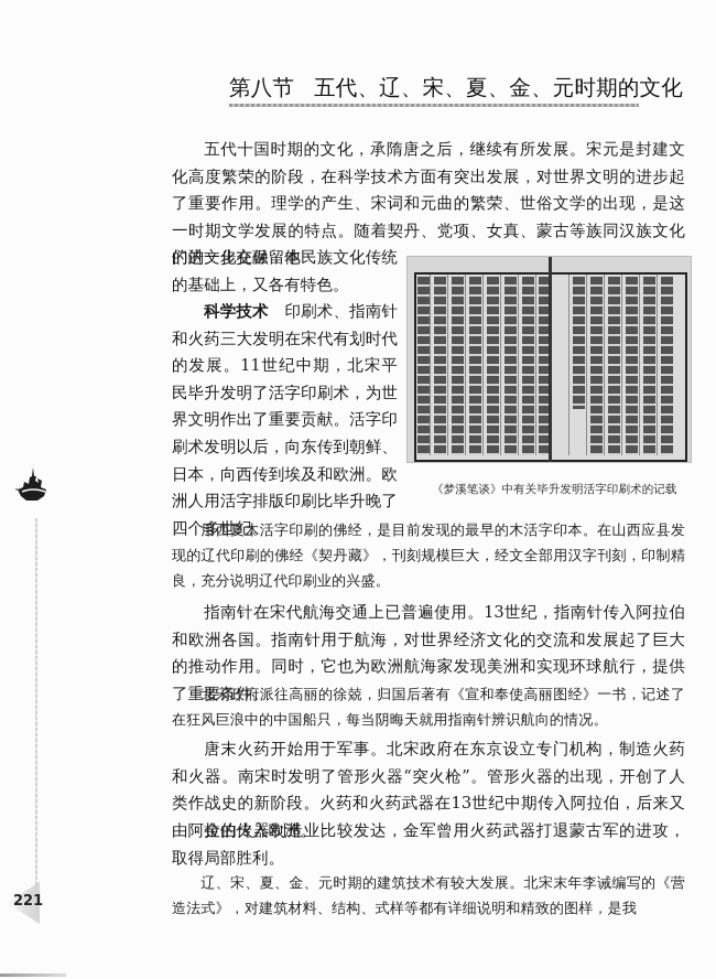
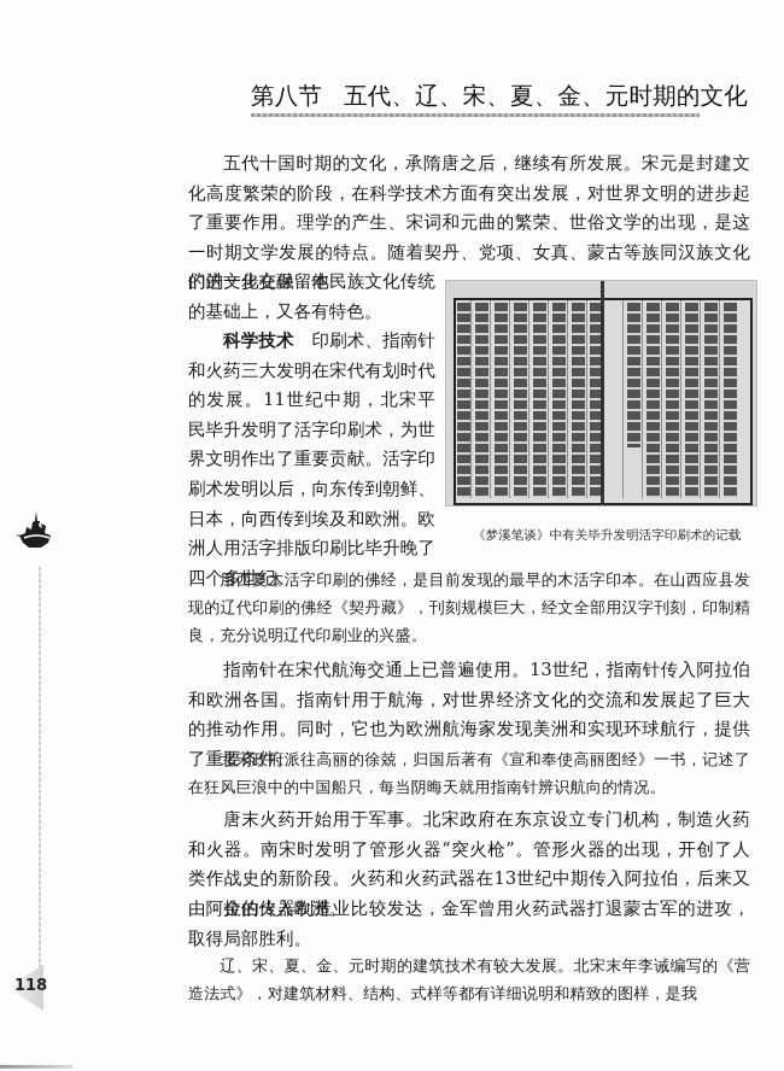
  第八节 五代、辽、宋、夏、金、元时期的文化
  五代十国时期的文化，承隋唐之后，继续有所发展。宋元是封建文化高度繁荣的阶段，在科学技术方面有突出发展，对世界文明的进步起了重要作用。理学的产生、宋词和元曲的繁荣、世俗文学的出现，是这一时期文学发展的特点。随着契丹、党项、女真、蒙古等族同汉族文化的进一步交融，他
  们的文化在保留本民族文化传统的基础上，又各有特色。
  科学技术 印刷术、指南针和火药三大发明在宋代有划时代的发展。11世纪中期，北宋平民毕升发明了活字印刷术，为世界文明作出了重要贡献。活字印刷术发明以后，向东传到朝鲜、日本，向西传到埃及和欧洲。欧洲人用活字排版印刷比毕升晚了四个多世纪。
  《梦溪笔谈》中有关毕升发明活字印刷术的记载
  用西夏木活字印刷的佛经，是目前发现的最早的木活字印本。在山西应县发现的辽代印刷的佛经《契丹藏》，刊刻规模巨大，经文全部用汉字刊刻，印制精良，充分说明辽代印刷业的兴盛。
  指南针在宋代航海交通上已普遍使用。13世纪，指南针传入阿拉伯和欧洲各国。指南针用于航海，对世界经济文化的交流和发展起了巨大的推动作用。同时，它也为欧洲航海家发现美洲和实现环球航行，提供了重要条件。
  北宋政府派往高丽的徐兢，归国后著有《宣和奉使高丽图经》一书，记述了在狂风巨浪中的中国船只，每当阴晦天就用指南针辨识航向的情况。
  唐末火药开始用于军事。北宋政府在东京设立专门机构，制造火药和火器。南宋时发明了管形火器“突火枪”。管形火器的出现，开创了人类作战史的新阶段。火药和火药武器在13世纪中期传入阿拉伯，后来又由阿拉伯传入欧洲。
  金的火器制造业比较发达，金军曾用火药武器打退蒙古军的进攻，取得局部胜利。
  辽、宋、夏、金、元时期的建筑技术有较大发展。北宋末年李诫编写的《营造法式》，对建筑材料、结构、式样等都有详细说明和精致的图样，是我
- 221
+ 118
